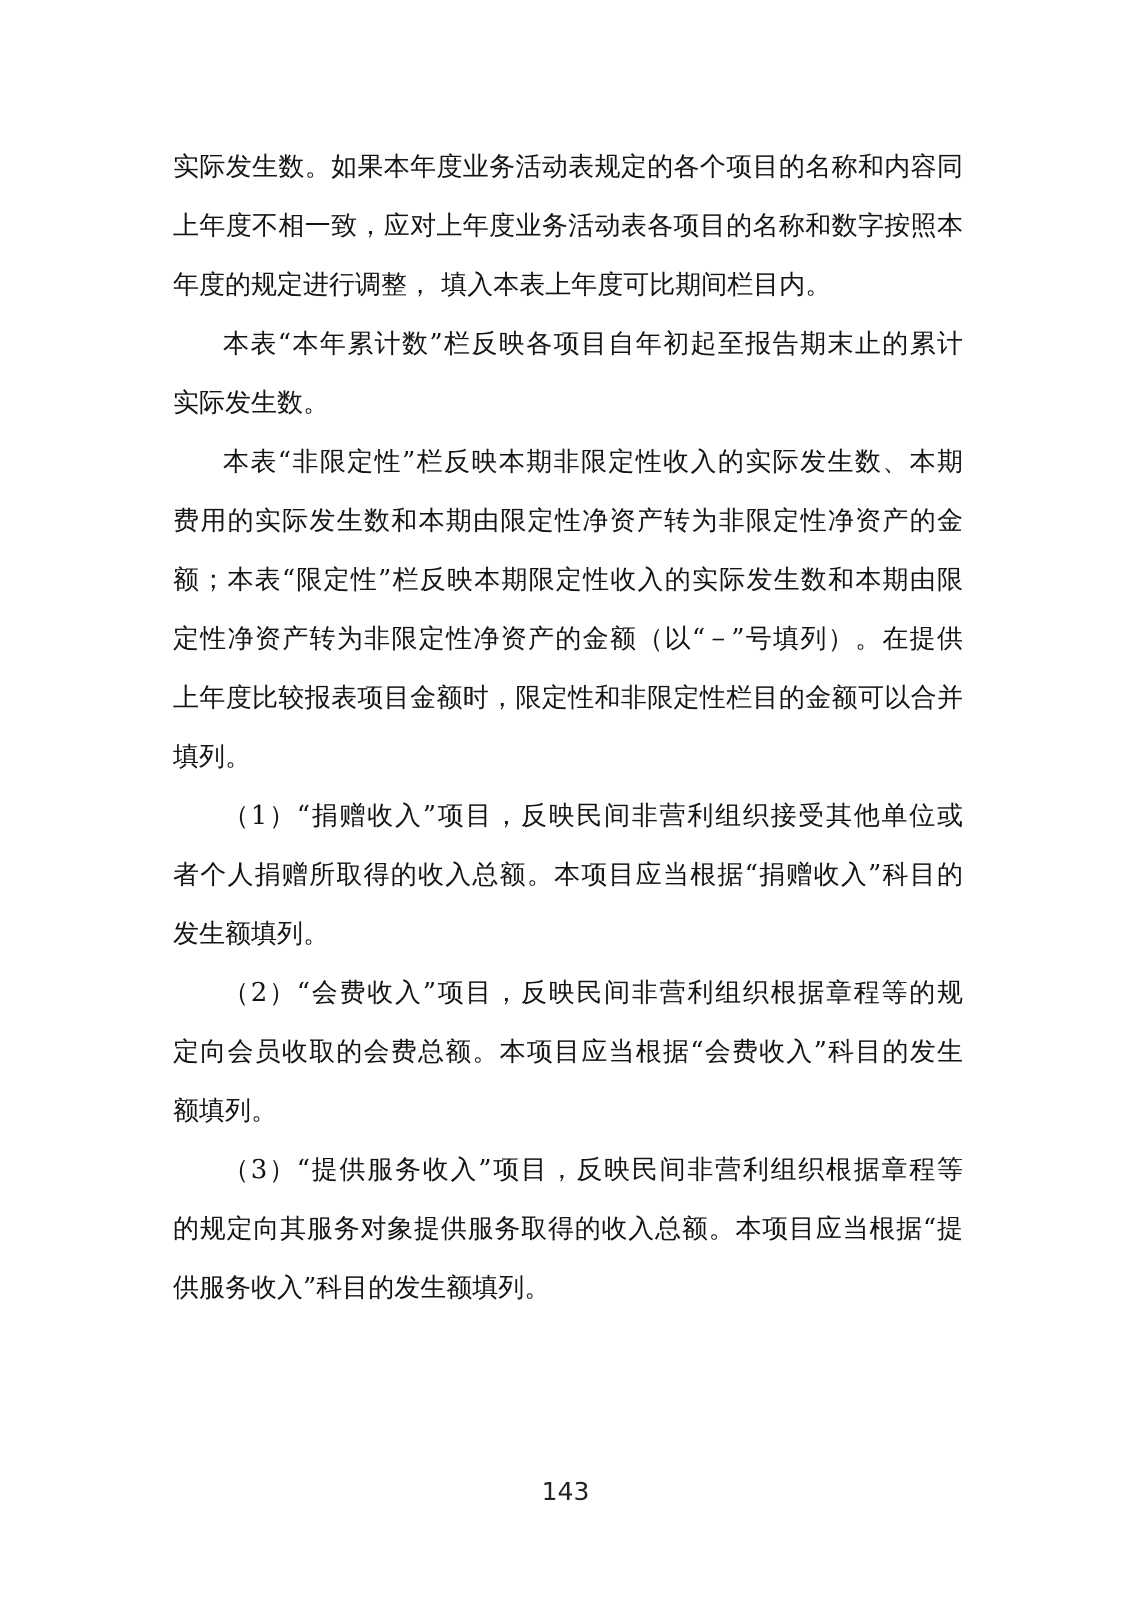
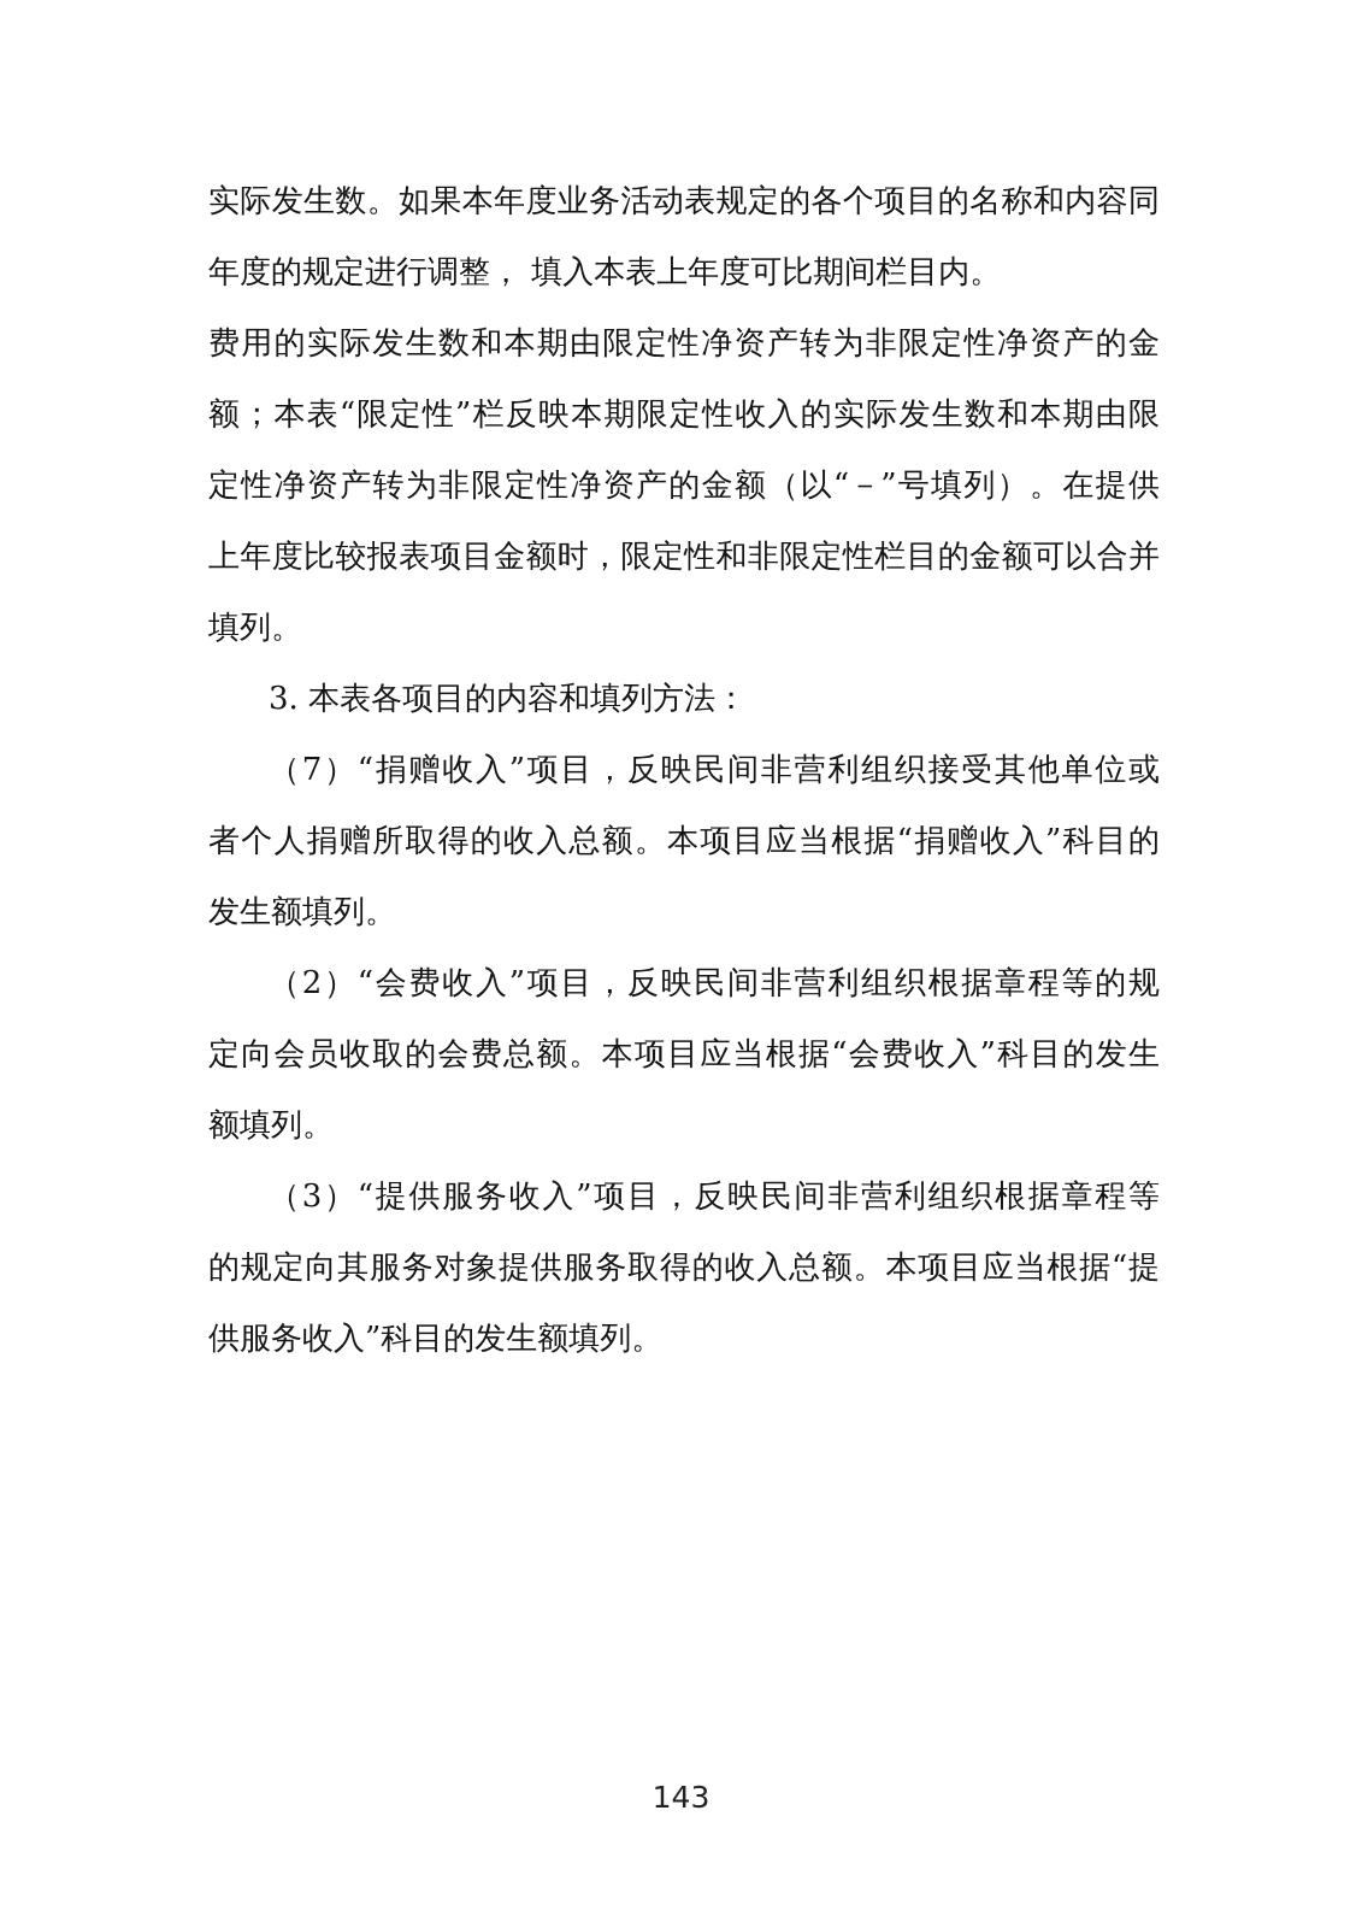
  实际发生数。如果本年度业务活动表规定的各个项目的名称和内容同
- 上年度不相一致，应对上年度业务活动表各项目的名称和数字按照本
  年度的规定进行调整， 填入本表上年度可比期间栏目内。
- 本表“本年累计数”栏反映各项目自年初起至报告期末止的累计
- 实际发生数。
- 本表“非限定性”栏反映本期非限定性收入的实际发生数、本期
  费用的实际发生数和本期由限定性净资产转为非限定性净资产的金
  额；本表“限定性”栏反映本期限定性收入的实际发生数和本期由限
  定性净资产转为非限定性净资产的金额（以“－”号填列）。在提供
  上年度比较报表项目金额时，限定性和非限定性栏目的金额可以合并
  填列。
+ 3. 本表各项目的内容和填列方法：
- （1）“捐赠收入”项目，反映民间非营利组织接受其他单位或
+ （7）“捐赠收入”项目，反映民间非营利组织接受其他单位或
  者个人捐赠所取得的收入总额。本项目应当根据“捐赠收入”科目的
  发生额填列。
  （2）“会费收入”项目，反映民间非营利组织根据章程等的规
  定向会员收取的会费总额。本项目应当根据“会费收入”科目的发生
  额填列。
  （3）“提供服务收入”项目，反映民间非营利组织根据章程等
  的规定向其服务对象提供服务取得的收入总额。本项目应当根据“提
  供服务收入”科目的发生额填列。
  143
